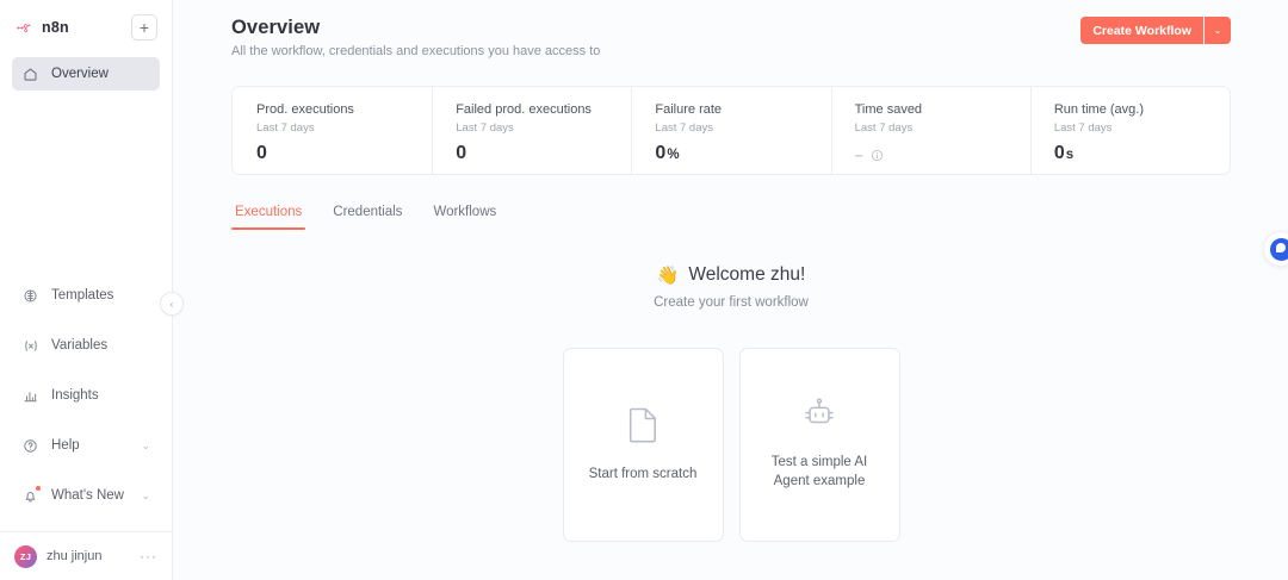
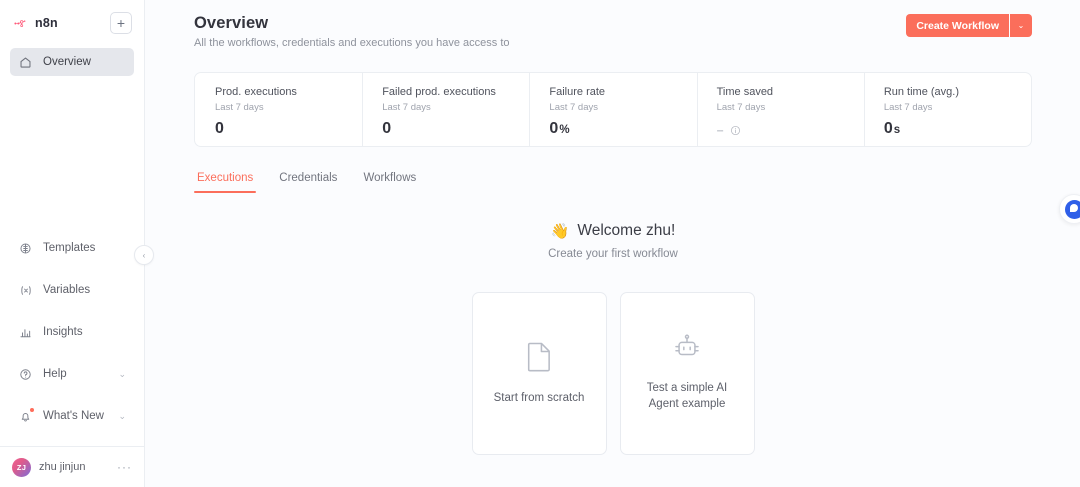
  n8n
  +
  Overview
  Templates
  Variables
  Insights
  Help
  ⌄
  What's New
  ⌄
  ZJ
  zhu jinjun
  ···
  ‹
  Overview
- All the workflow, credentials and executions you have access to
+ All the workflows, credentials and executions you have access to
  Create Workflow
  ⌄
  Prod. executions
  Last 7 days
  0
  Failed prod. executions
  Last 7 days
  0
  Failure rate
  Last 7 days
  0
  %
  Time saved
  Last 7 days
  --
  Run time (avg.)
  Last 7 days
  0
  s
  Executions
  Credentials
  Workflows
  👋
  Welcome zhu!
  Create your first workflow
  Start from scratch
  Test a simple AI Agent example
